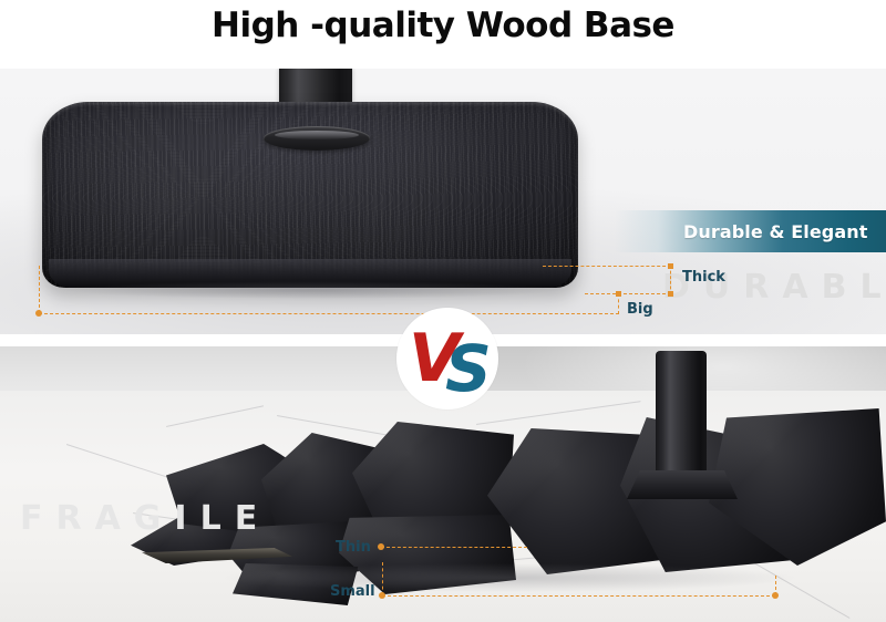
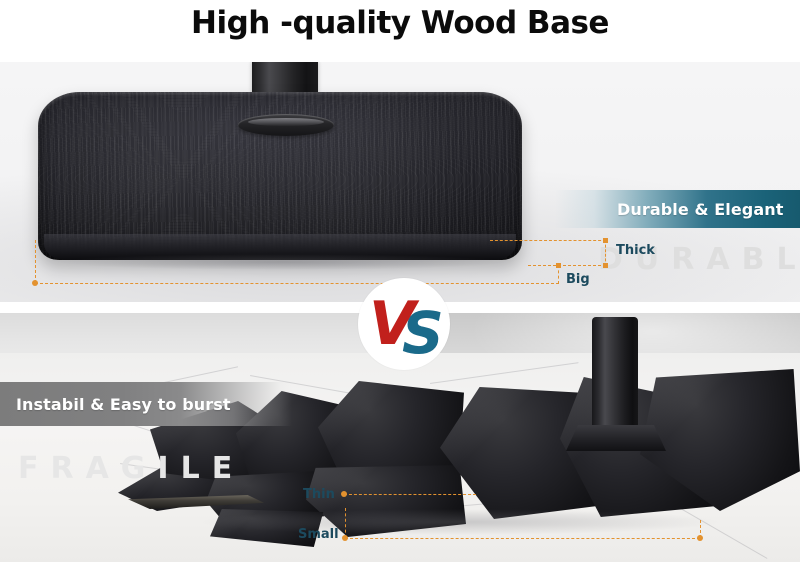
  High -quality Wood Base
  Durable & Elegant
  DURABL
  Thick
  Big
+ Instabil & Easy to burst
  FRAGILE
  Thin
  Small
  V
  S
